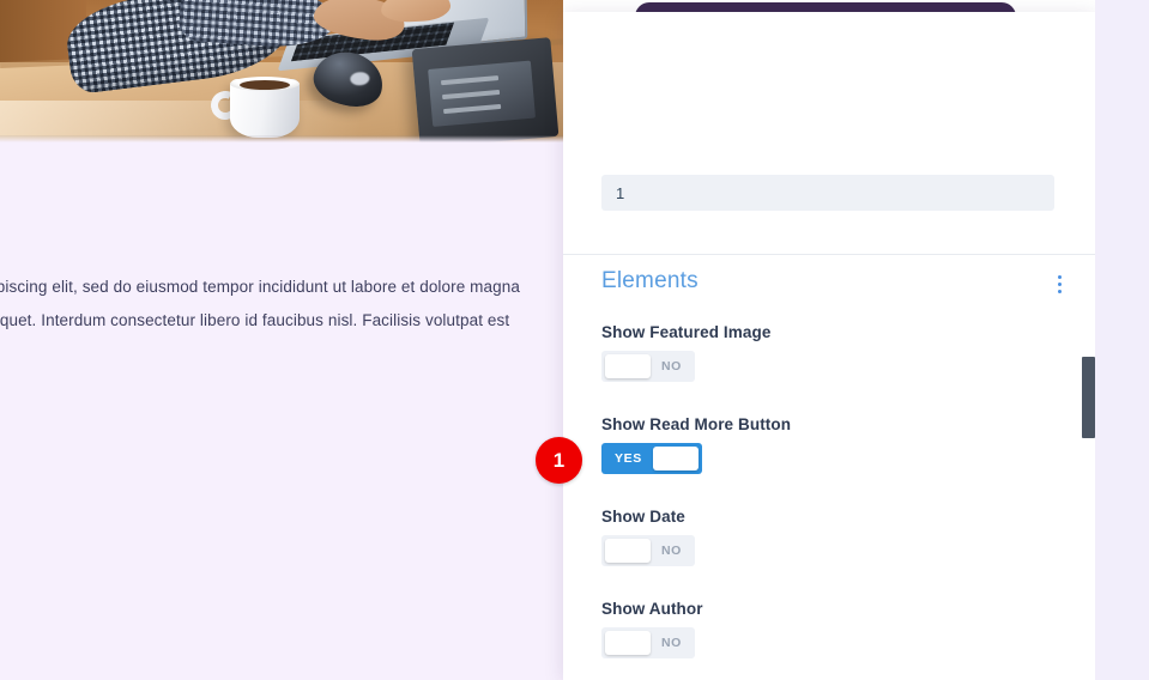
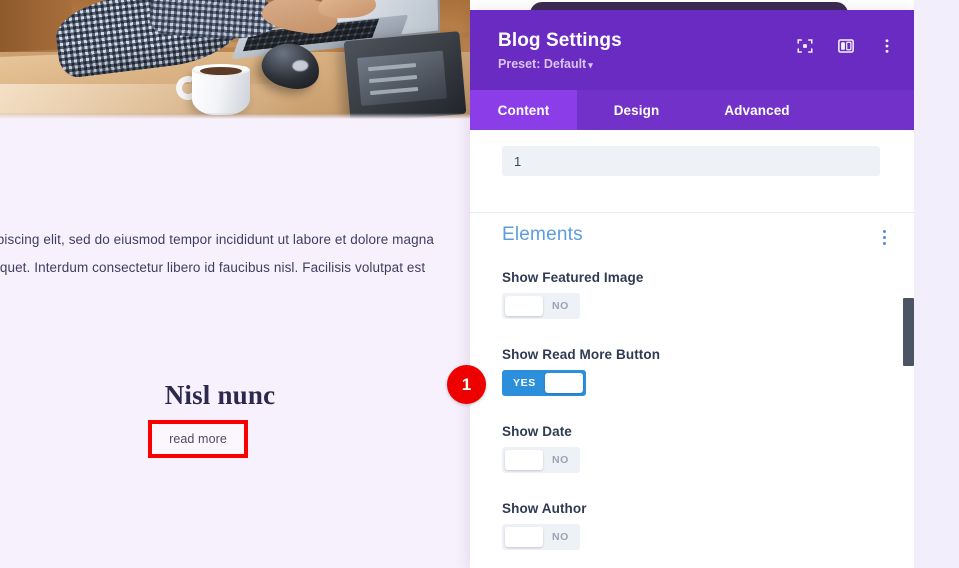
  piscing elit, sed do eiusmod tempor incididunt ut labore et dolore magna
  quet. Interdum consectetur libero id faucibus nisl. Facilisis volutpat est
+ Nisl nunc
+ read more
+ Blog Settings
+ Preset: Default ▾
+ Content
+ Design
+ Advanced
  1
  Elements
  Show Featured Image
  NO
  Show Read More Button
  YES
  Show Date
  NO
  Show Author
  NO
  1
